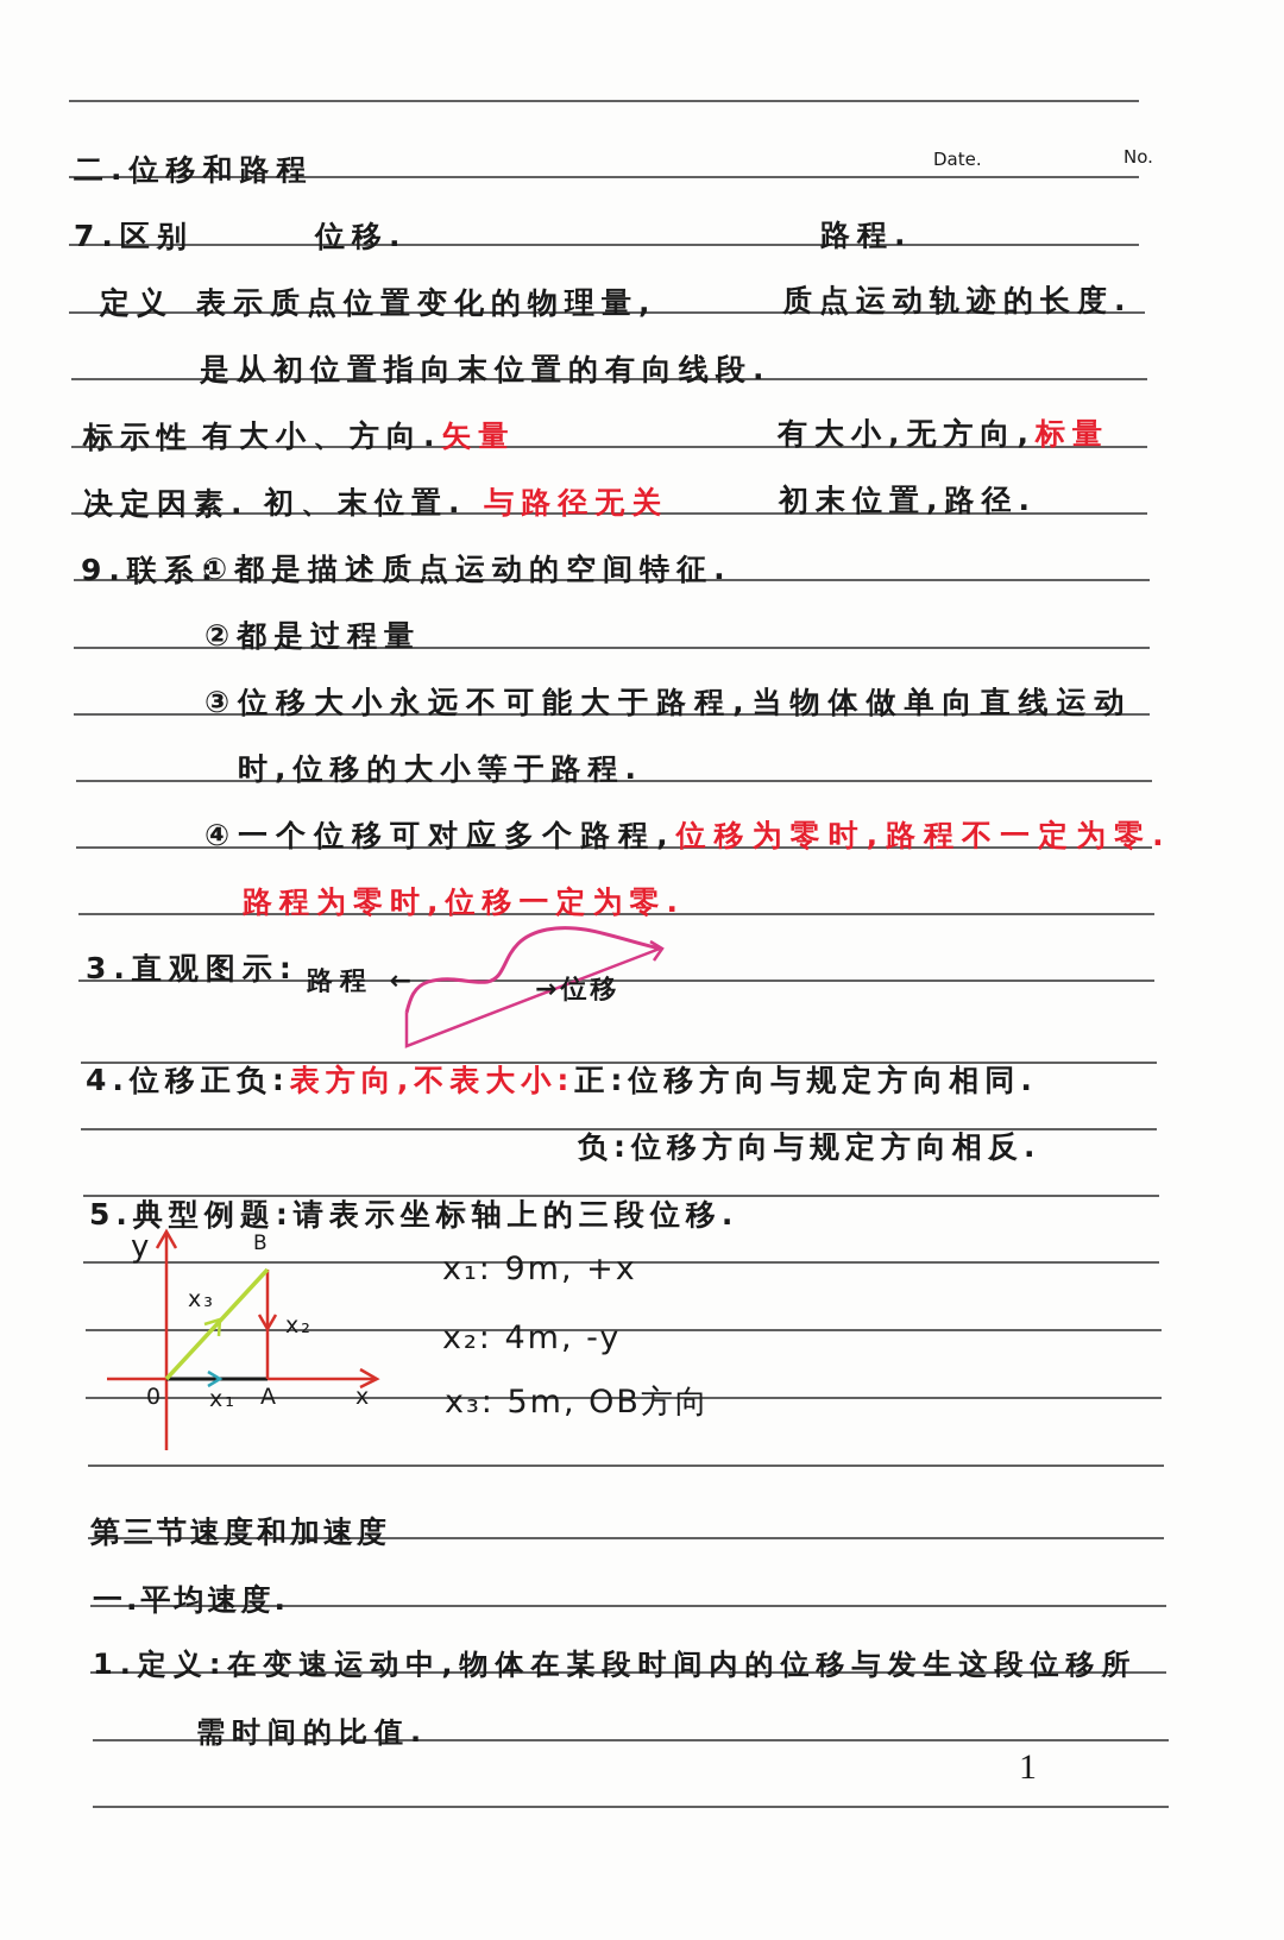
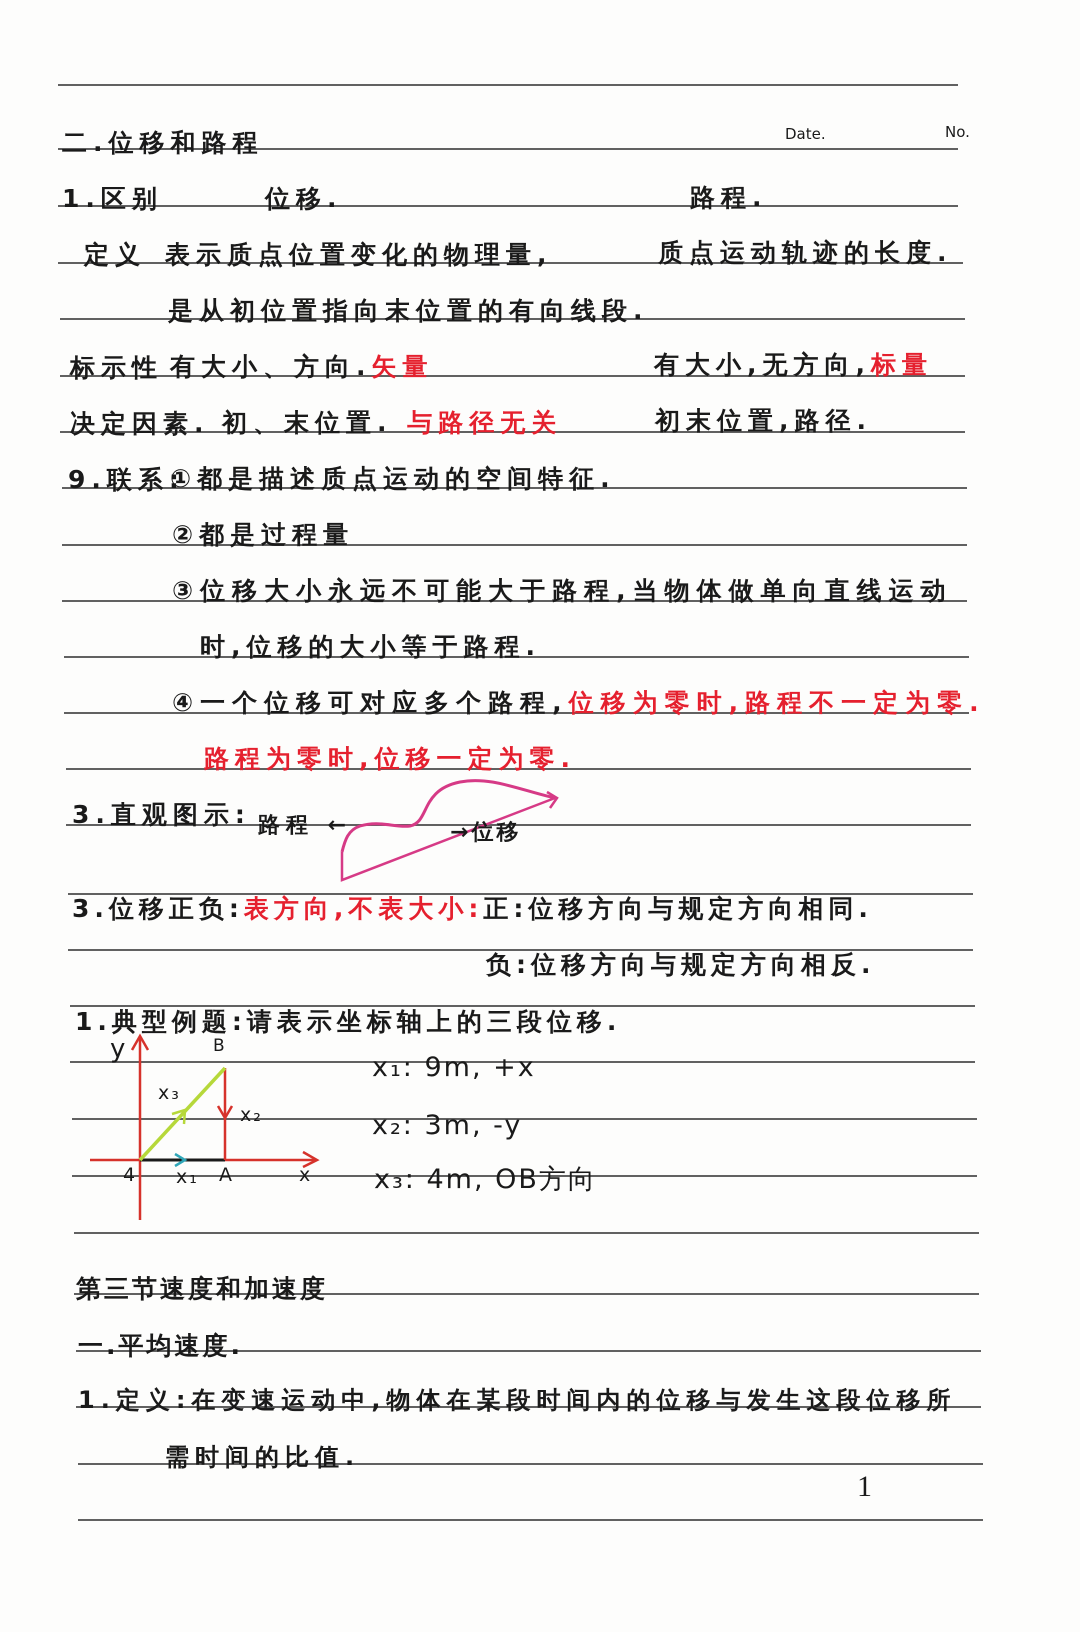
  Date.
  No.
  二.位移和路程
- 7.区别
+ 1.区别
  位移.
  路程.
  定义
  表示质点位置变化的物理量,
  质点运动轨迹的长度.
  是从初位置指向末位置的有向线段.
  标示性
  有大小、方向.矢量
  有大小,无方向,标量
  决定因素.
  初、末位置. 与路径无关
  初末位置,路径.
  9.联系:
  ①都是描述质点运动的空间特征.
  ②都是过程量
  ③位移大小永远不可能大于路程,当物体做单向直线运动
  时,位移的大小等于路程.
  ④一个位移可对应多个路程,位移为零时,路程不一定为零.
  路程为零时,位移一定为零.
  3.直观图示:
  路程 ←
  →位移
- 4.位移正负:表方向,不表大小:正:位移方向与规定方向相同.
+ 3.位移正负:表方向,不表大小:正:位移方向与规定方向相同.
  负:位移方向与规定方向相反.
- 5.典型例题:请表示坐标轴上的三段位移.
+ 1.典型例题:请表示坐标轴上的三段位移.
  y
  B
  x₃
  x₂
- 0
+ 4
  x₁
  A
  x
  x₁: 9m, +x
- x₂: 4m, -y
+ x₂: 3m, -y
- x₃: 5m, OB方向
+ x₃: 4m, OB方向
  第三节速度和加速度
  一.平均速度.
  1.定义:在变速运动中,物体在某段时间内的位移与发生这段位移所
  需时间的比值.
  1
